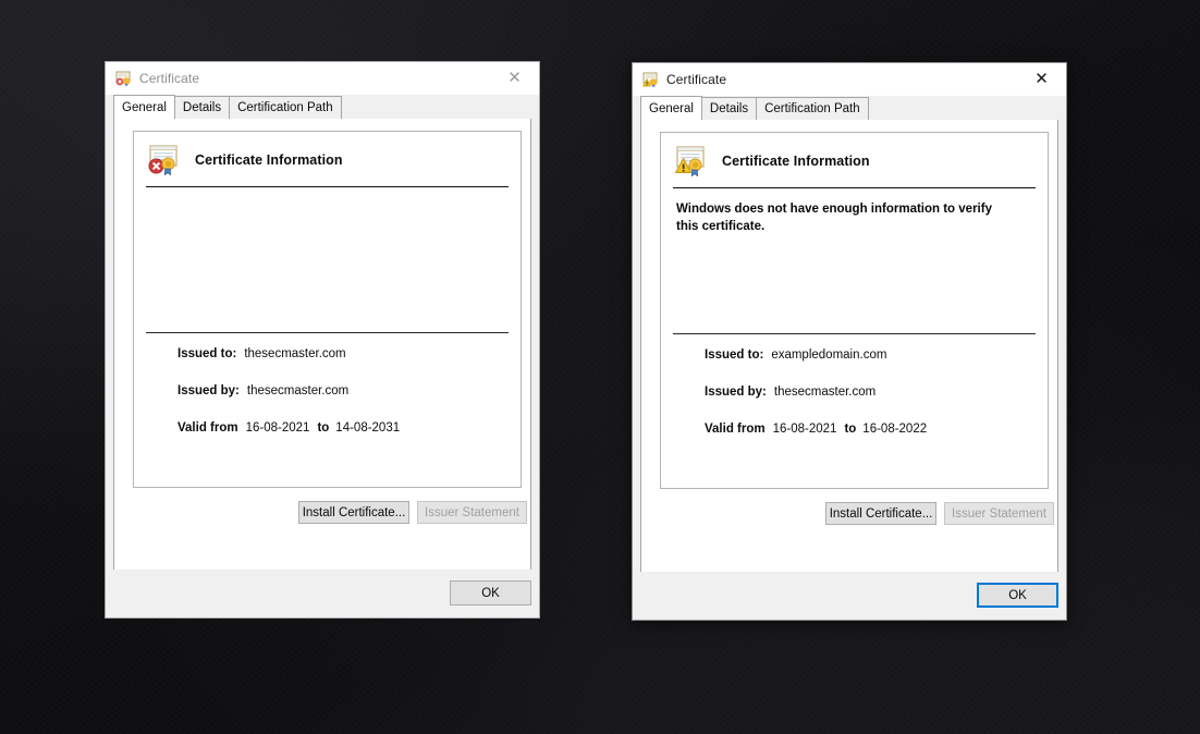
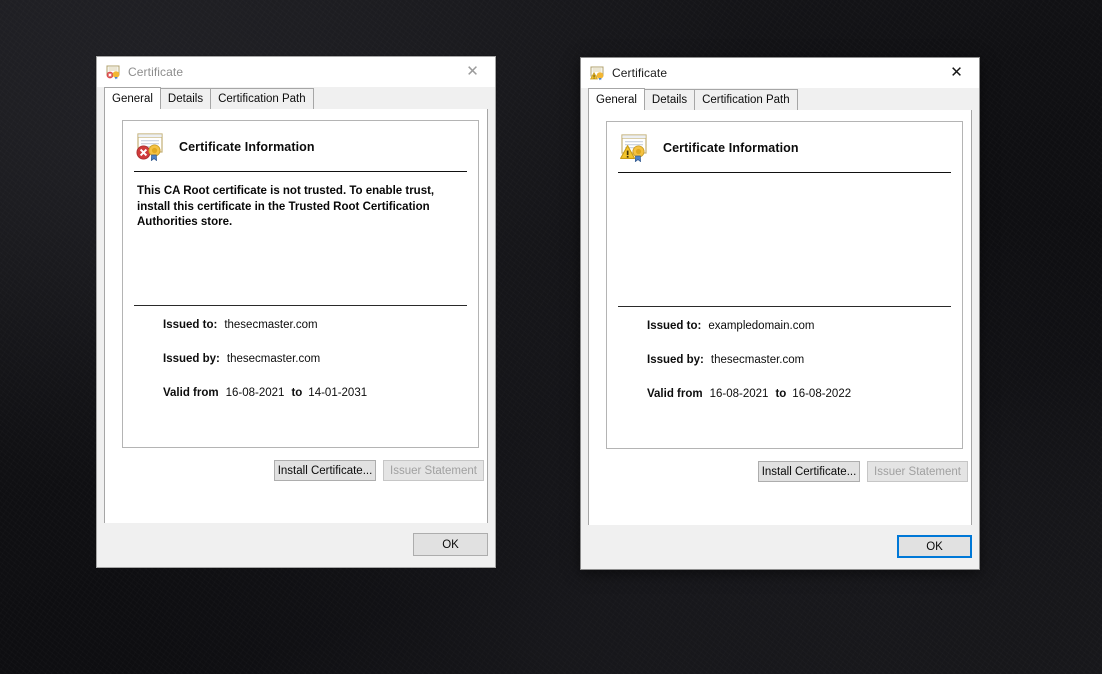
  Certificate
  ✕
  General
  Details
  Certification Path
  Certificate Information
+ This CA Root certificate is not trusted. To enable trust,
+ install this certificate in the Trusted Root Certification
+ Authorities store.
  Issued to:
  thesecmaster.com
  Issued by:
  thesecmaster.com
  Valid from
  16-08-2021
  to
- 14-08-2031
+ 14-01-2031
  Install Certificate...
  Issuer Statement
  OK
  Certificate
  ✕
  General
  Details
  Certification Path
  Certificate Information
- Windows does not have enough information to verify
- this certificate.
  Issued to:
  exampledomain.com
  Issued by:
  thesecmaster.com
  Valid from
  16-08-2021
  to
  16-08-2022
  Install Certificate...
  Issuer Statement
  OK
